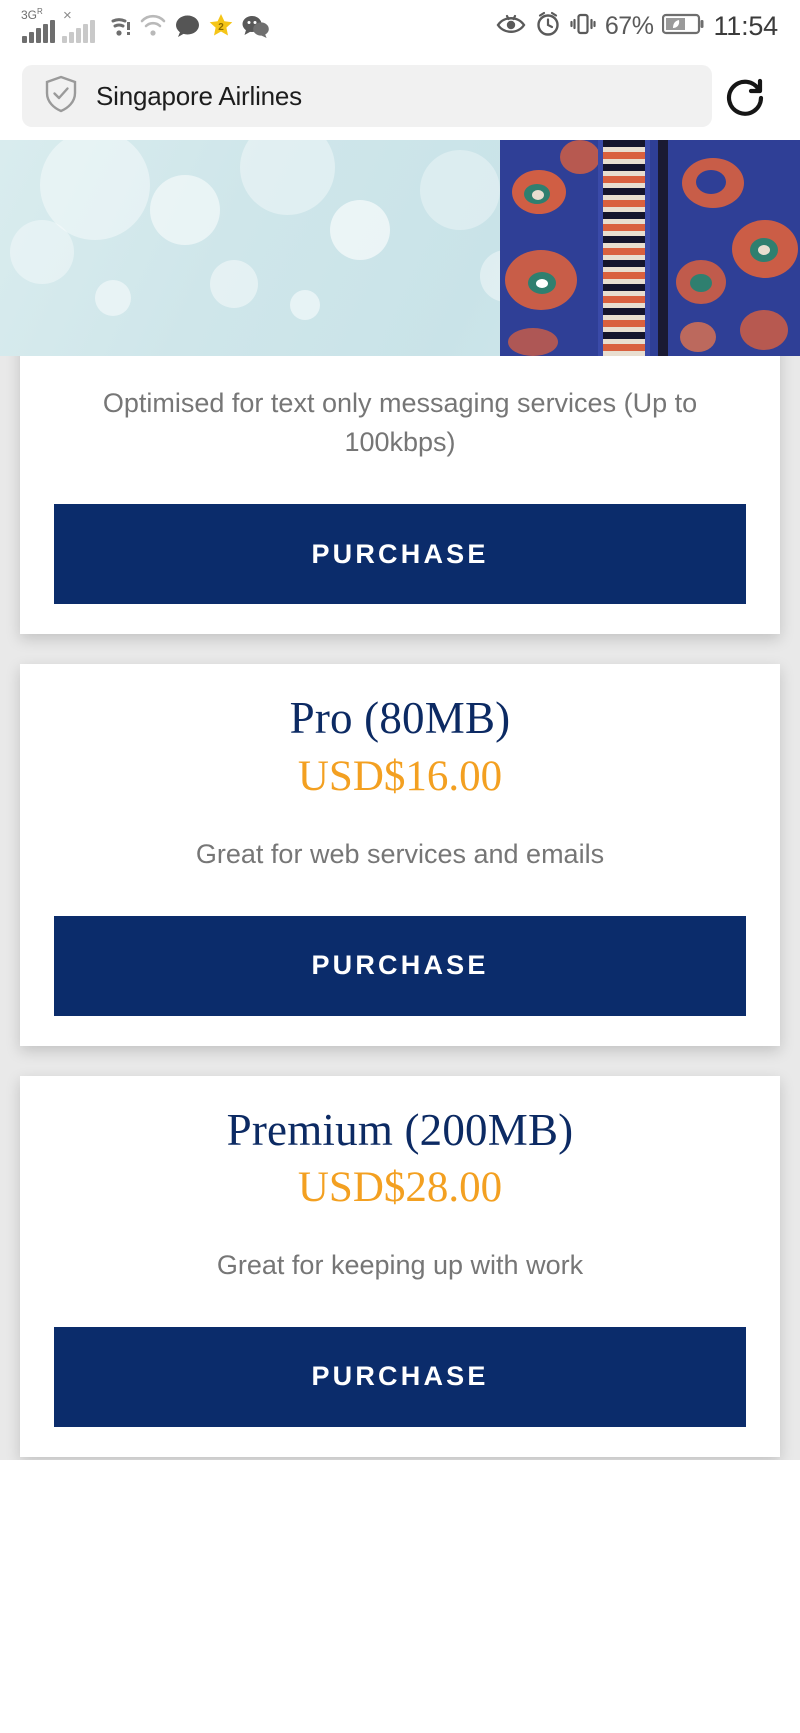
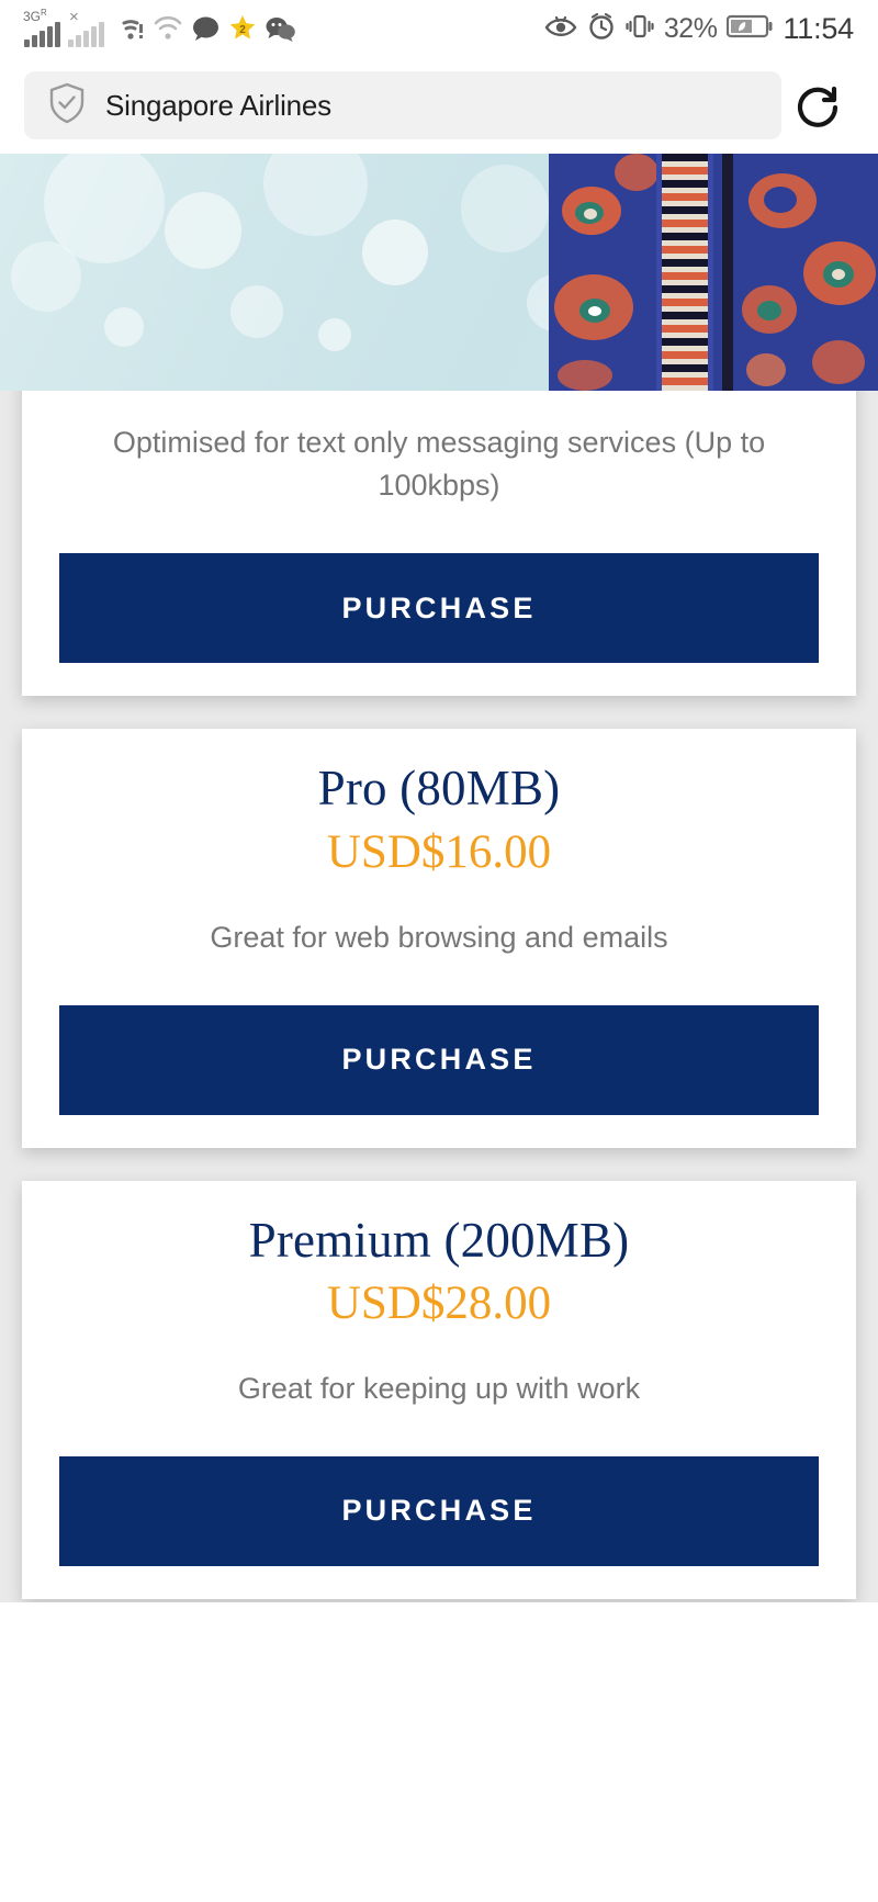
  3GR
  ×
  2
- 67%
+ 32%
  11:54
  Singapore Airlines
  Optimised for text only messaging services (Up to 100kbps)
  PURCHASE
  Pro (80MB)
  USD$16.00
- Great for web services and emails
+ Great for web browsing and emails
  PURCHASE
  Premium (200MB)
  USD$28.00
  Great for keeping up with work
  PURCHASE
